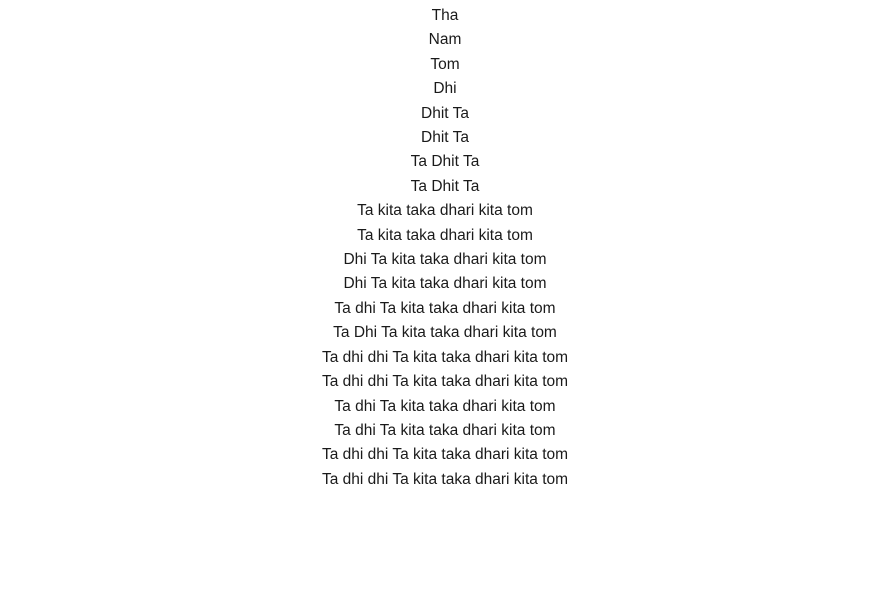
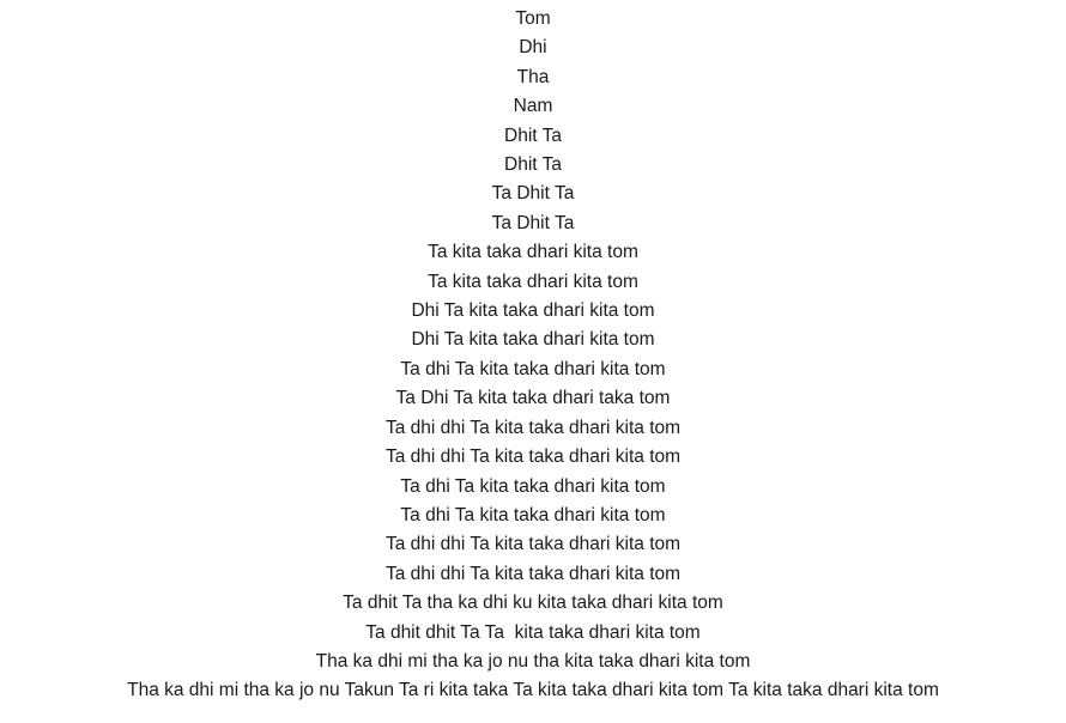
- Tha
+ Tom
- Nam
+ Dhi
- Tom
+ Tha
- Dhi
+ Nam
  Dhit Ta
  Dhit Ta
  Ta Dhit Ta
  Ta Dhit Ta
  Ta kita taka dhari kita tom
  Ta kita taka dhari kita tom
  Dhi Ta kita taka dhari kita tom
  Dhi Ta kita taka dhari kita tom
  Ta dhi Ta kita taka dhari kita tom
- Ta Dhi Ta kita taka dhari kita tom
+ Ta Dhi Ta kita taka dhari taka tom
  Ta dhi dhi Ta kita taka dhari kita tom
  Ta dhi dhi Ta kita taka dhari kita tom
  Ta dhi Ta kita taka dhari kita tom
  Ta dhi Ta kita taka dhari kita tom
  Ta dhi dhi Ta kita taka dhari kita tom
  Ta dhi dhi Ta kita taka dhari kita tom
+ Ta dhit Ta tha ka dhi ku kita taka dhari kita tom
+ Ta dhit dhit Ta Ta kita taka dhari kita tom
+ Tha ka dhi mi tha ka jo nu tha kita taka dhari kita tom
+ Tha ka dhi mi tha ka jo nu Takun Ta ri kita taka Ta kita taka dhari kita tom Ta kita taka dhari kita tom
